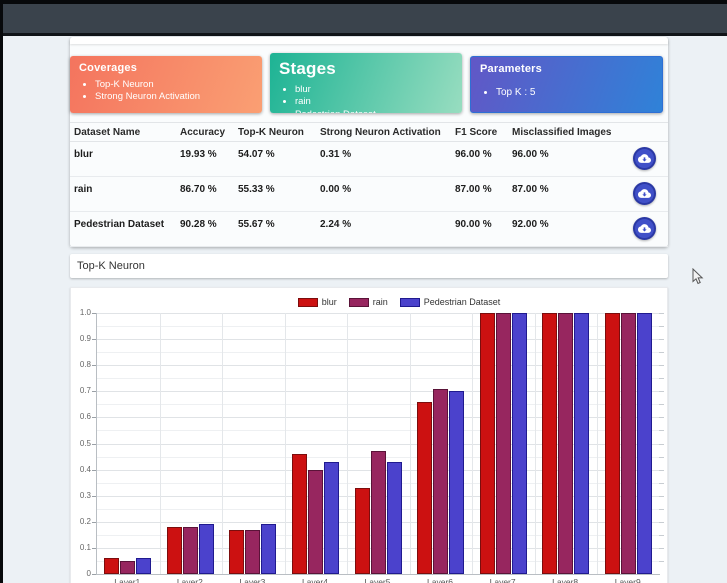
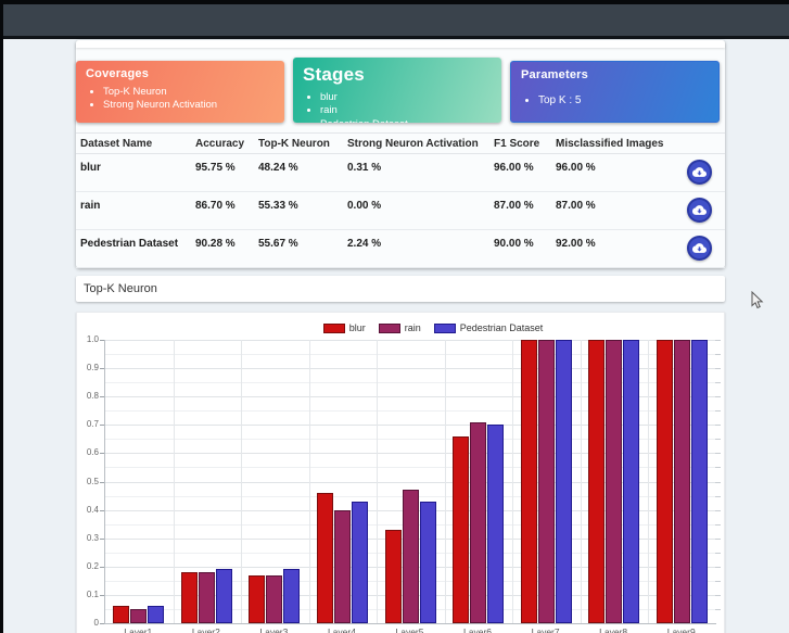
  Coverages
  Top-K Neuron
  Strong Neuron Activation
  Stages
  blur
  rain
  Parameters
  Top K : 5
  Dataset Name
  Accuracy
  Top-K Neuron
  Strong Neuron Activation
  F1 Score
  Misclassified Images
  blur
- 19.93 %
+ 95.75 %
- 54.07 %
+ 48.24 %
  0.31 %
  96.00 %
  96.00 %
  rain
  86.70 %
  55.33 %
  0.00 %
  87.00 %
  87.00 %
  Pedestrian Dataset
  90.28 %
  55.67 %
  2.24 %
  90.00 %
  92.00 %
  Top-K Neuron
  blur
  rain
  Pedestrian Dataset
  0
  0.1
  0.2
  0.3
  0.4
  0.5
  0.6
  0.7
  0.8
  0.9
  1.0
  Layer1
  Layer2
  Layer3
  Layer4
  Layer5
  Layer6
  Layer7
  Layer8
  Layer9
